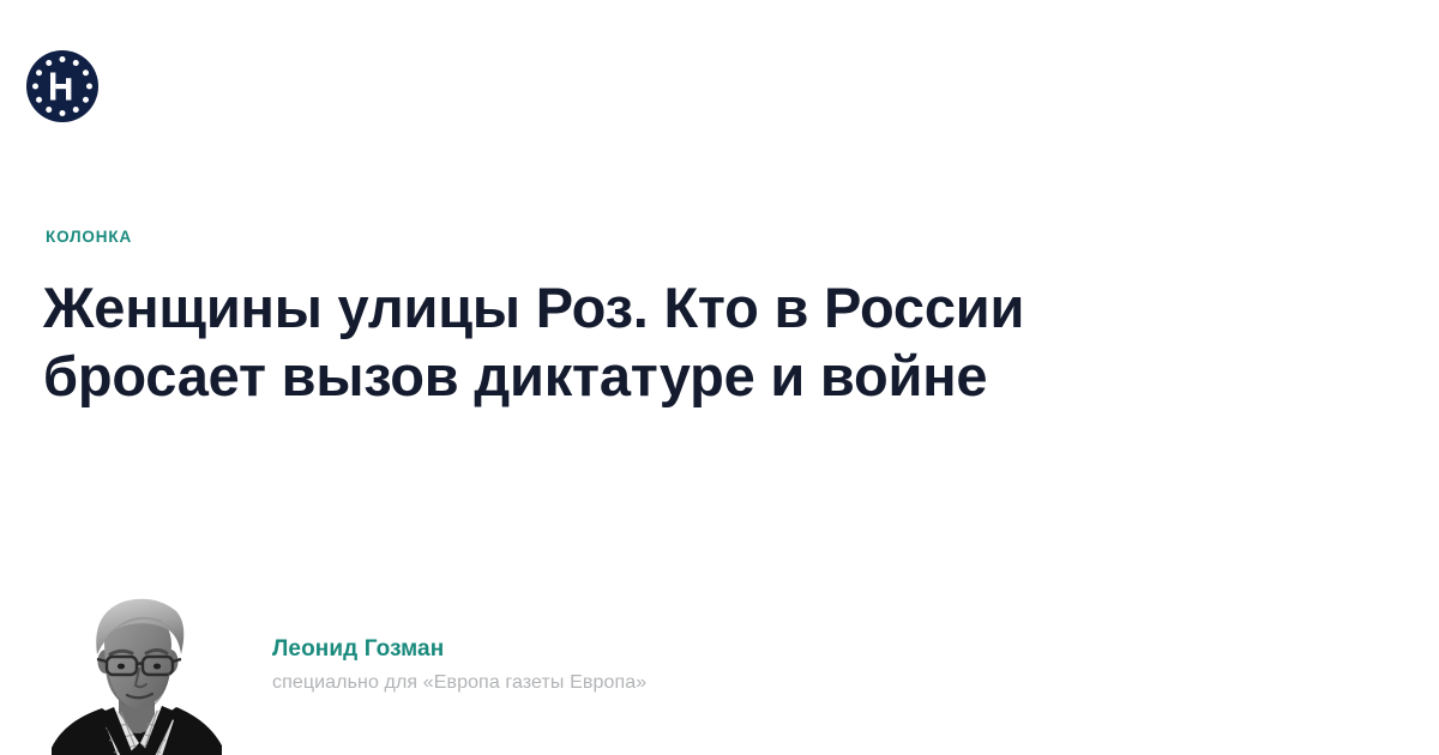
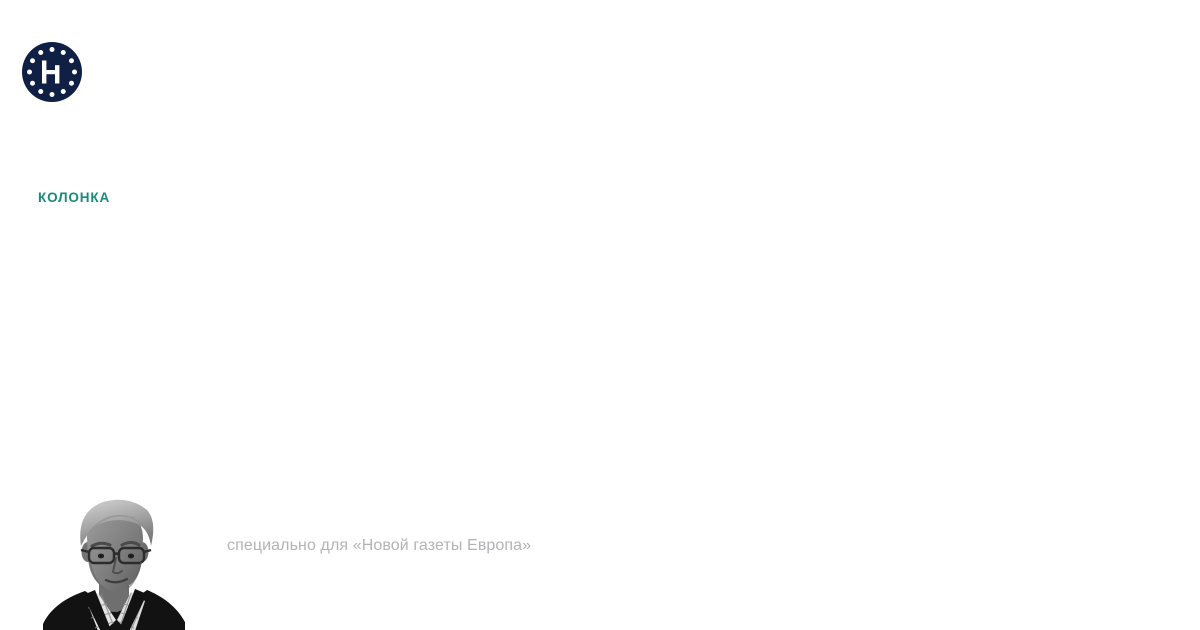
  КОЛОНКА
- Женщины улицы Роз. Кто в России
- бросает вызов диктатуре и войне
- Леонид Гозман
- специально для «Европа газеты Европа»
+ специально для «Новой газеты Европа»
